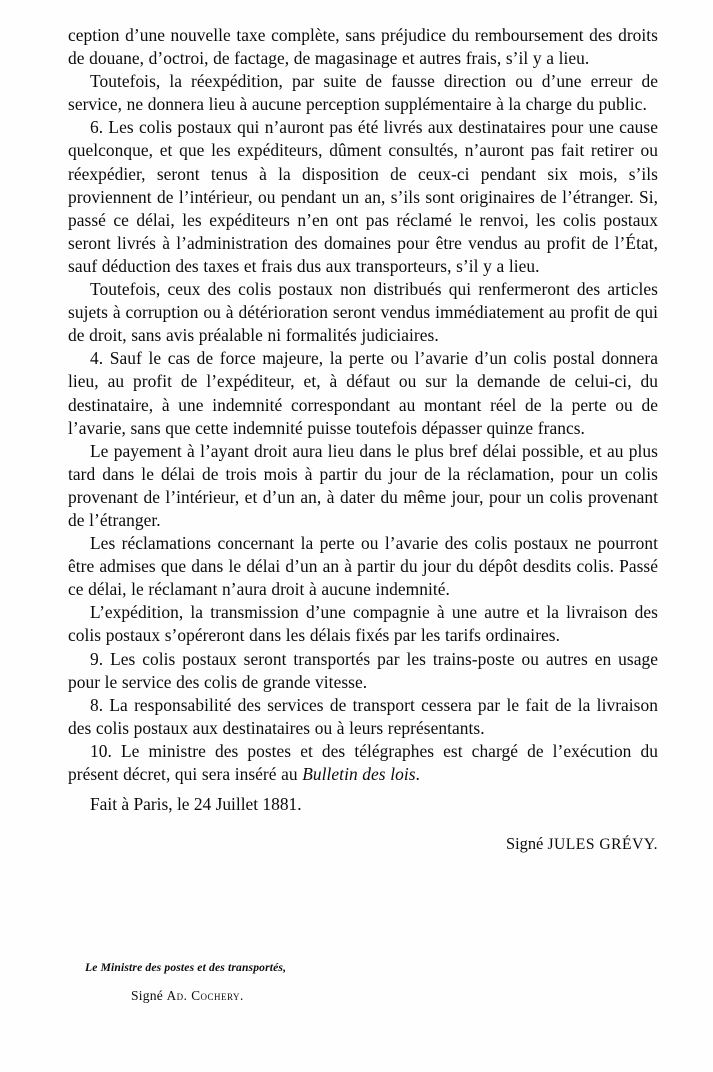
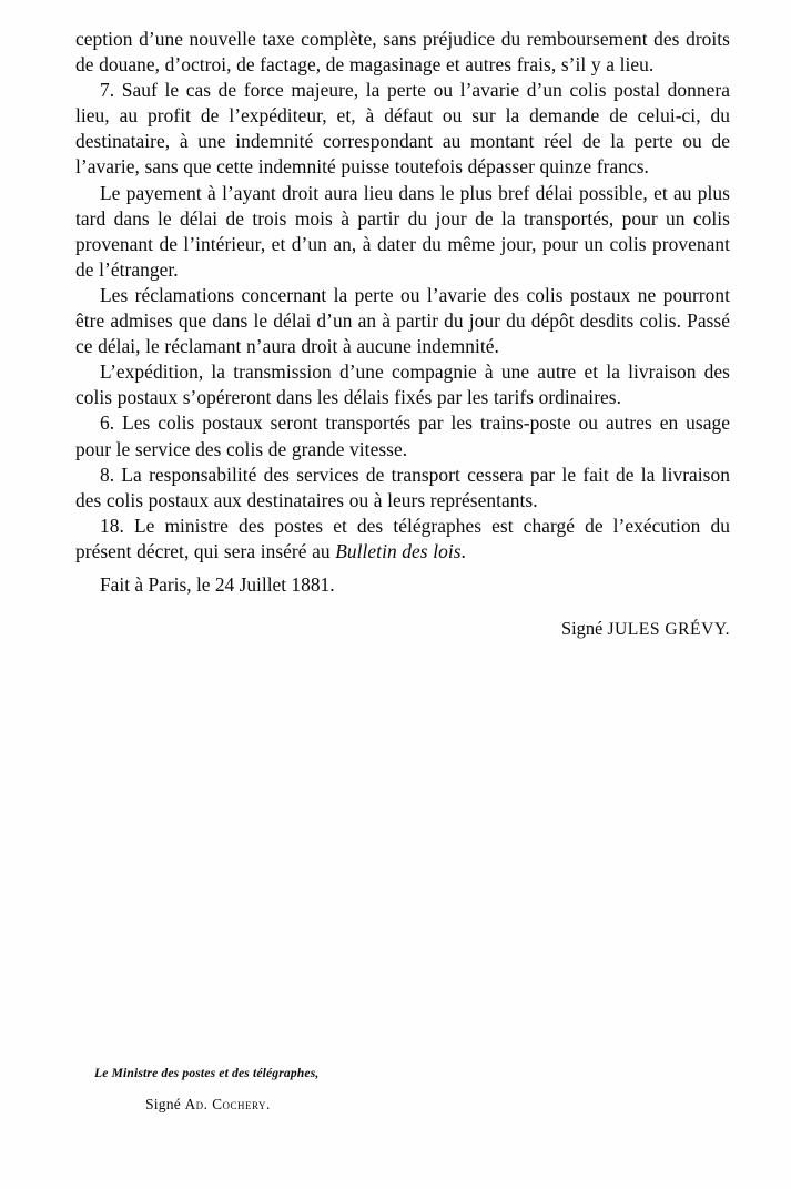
  ception d’une nouvelle taxe complète, sans préjudice du remboursement des droits de douane, d’octroi, de factage, de magasinage et autres frais, s’il y a lieu.
- Toutefois, la réexpédition, par suite de fausse direction ou d’une erreur de service, ne donnera lieu à aucune perception supplémentaire à la charge du public.
- 6. Les colis postaux qui n’auront pas été livrés aux destinataires pour une cause quelconque, et que les expéditeurs, dûment consultés, n’auront pas fait retirer ou réexpédier, seront tenus à la disposition de ceux-ci pendant six mois, s’ils proviennent de l’intérieur, ou pendant un an, s’ils sont originaires de l’étranger. Si, passé ce délai, les expéditeurs n’en ont pas réclamé le renvoi, les colis postaux seront livrés à l’administration des domaines pour être vendus au profit de l’État, sauf déduction des taxes et frais dus aux transporteurs, s’il y a lieu.
- Toutefois, ceux des colis postaux non distribués qui renfermeront des articles sujets à corruption ou à détérioration seront vendus immédiatement au profit de qui de droit, sans avis préalable ni formalités judiciaires.
- 4. Sauf le cas de force majeure, la perte ou l’avarie d’un colis postal donnera lieu, au profit de l’expéditeur, et, à défaut ou sur la demande de celui-ci, du destinataire, à une indemnité correspondant au montant réel de la perte ou de l’avarie, sans que cette indemnité puisse toutefois dépasser quinze francs.
+ 7. Sauf le cas de force majeure, la perte ou l’avarie d’un colis postal donnera lieu, au profit de l’expéditeur, et, à défaut ou sur la demande de celui-ci, du destinataire, à une indemnité correspondant au montant réel de la perte ou de l’avarie, sans que cette indemnité puisse toutefois dépasser quinze francs.
- Le payement à l’ayant droit aura lieu dans le plus bref délai possible, et au plus tard dans le délai de trois mois à partir du jour de la réclamation, pour un colis provenant de l’intérieur, et d’un an, à dater du même jour, pour un colis provenant de l’étranger.
+ Le payement à l’ayant droit aura lieu dans le plus bref délai possible, et au plus tard dans le délai de trois mois à partir du jour de la transportés, pour un colis provenant de l’intérieur, et d’un an, à dater du même jour, pour un colis provenant de l’étranger.
  Les réclamations concernant la perte ou l’avarie des colis postaux ne pourront être admises que dans le délai d’un an à partir du jour du dépôt desdits colis. Passé ce délai, le réclamant n’aura droit à aucune indemnité.
  L’expédition, la transmission d’une compagnie à une autre et la livraison des colis postaux s’opéreront dans les délais fixés par les tarifs ordinaires.
- 9. Les colis postaux seront transportés par les trains-poste ou autres en usage pour le service des colis de grande vitesse.
+ 6. Les colis postaux seront transportés par les trains-poste ou autres en usage pour le service des colis de grande vitesse.
  8. La responsabilité des services de transport cessera par le fait de la livraison des colis postaux aux destinataires ou à leurs représentants.
- 10. Le ministre des postes et des télégraphes est chargé de l’exécution du présent décret, qui sera inséré au Bulletin des lois.
+ 18. Le ministre des postes et des télégraphes est chargé de l’exécution du présent décret, qui sera inséré au Bulletin des lois.
  Fait à Paris, le 24 Juillet 1881.
  Signé JULES GRÉVY.
- Le Ministre des postes et des transportés,
+ Le Ministre des postes et des télégraphes,
  Signé Ad. Cochery.
